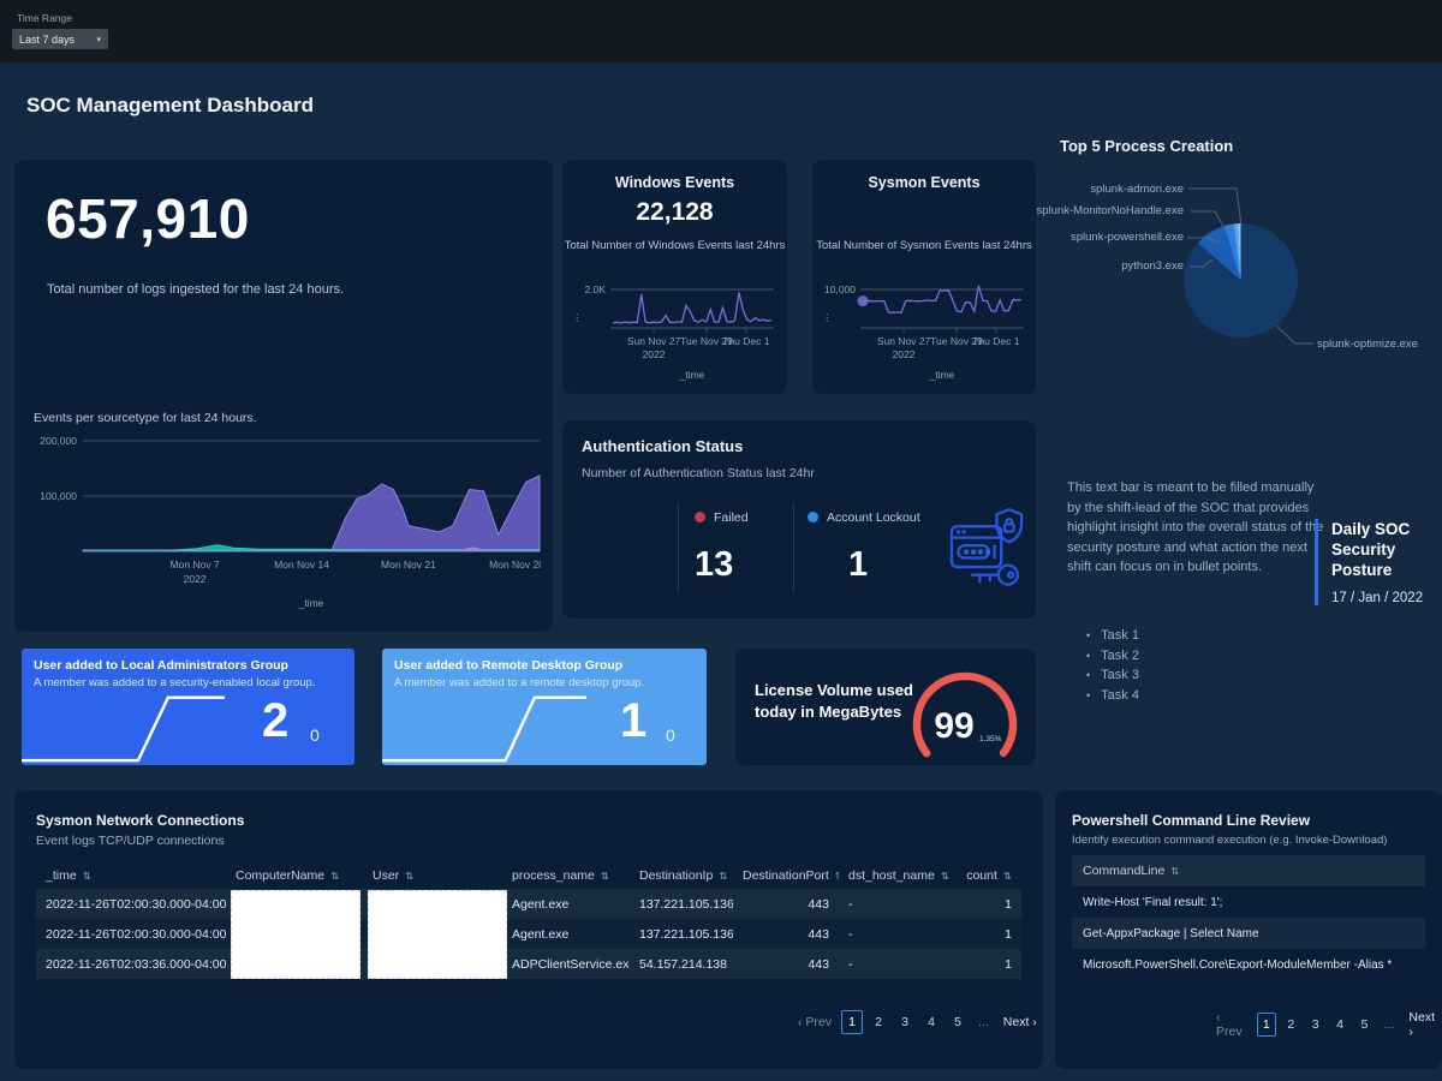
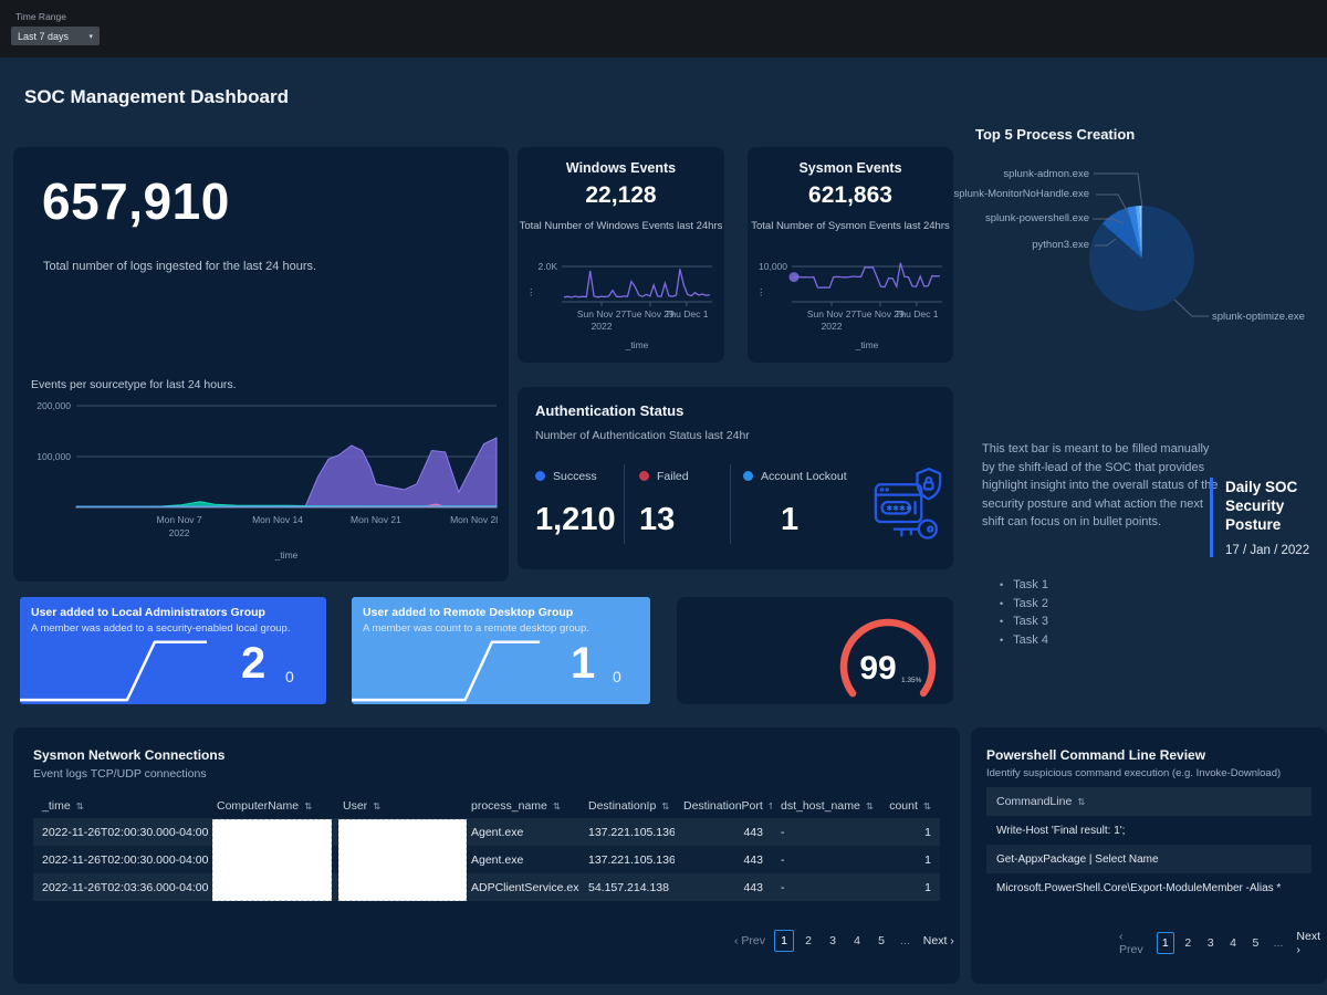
  Time Range
  Last 7 days
  SOC Management Dashboard
  657,910
  Total number of logs ingested for the last 24 hours.
  Events per sourcetype for last 24 hours.
  200,000
  100,000
  Mon Nov 7
  2022
  Mon Nov 14
  Mon Nov 21
  Mon Nov 2
  _time
  Windows Events
  22,128
  Total Number of Windows Events last 24hrs
  2.0K
  ⋮
  Sun Nov 27
  2022
  Tue Nov 29
  Thu Dec 1
  _time
  Sysmon Events
+ 621,863
  Total Number of Sysmon Events last 24hrs
  10,000
  ⋮
  Sun Nov 27
  2022
  Tue Nov 29
  Thu Dec 1
  _time
  Top 5 Process Creation
  splunk-admon.exe
  splunk-MonitorNoHandle.exe
  splunk-powershell.exe
  python3.exe
  splunk-optimize.exe
  Authentication Status
  Number of Authentication Status last 24hr
+ Success
+ 1,210
  Failed
  13
  Account Lockout
  1
  This text bar is meant to be filled manually by the shift-lead of the SOC that provides highlight insight into the overall status of the security posture and what action the next shift can focus on in bullet points.
  Daily SOC Security Posture
  17 / Jan / 2022
  • Task 1
  • Task 2
  • Task 3
  • Task 4
  User added to Local Administrators Group
  A member was added to a security-enabled local group.
  2
  0
  User added to Remote Desktop Group
- A member was added to a remote desktop group.
+ A member was count to a remote desktop group.
  1
  0
- License Volume used today in MegaBytes
  99
  Sysmon Network Connections
  Event logs TCP/UDP connections
  _time ⇅	ComputerName ⇅	User ⇅	process_name ⇅	DestinationIp ⇅	DestinationPort	dst_host_name ⇅	count ⇅
  2022-11-26T02:00:30.000-04:00			Agent.exe	137.221.105.136	443	-	1
  2022-11-26T02:00:30.000-04:00			Agent.exe	137.221.105.136	443	-	1
  2022-11-26T02:03:36.000-04:00			ADPClientService.ex	54.157.214.138	443	-	1
  ‹ Prev
  1
  2
  3
  4
  5
  ...
  Next ›
  Powershell Command Line Review
- Identify execution command execution (e.g. Invoke-Download)
+ Identify suspicious command execution (e.g. Invoke-Download)
  CommandLine
  ⇅
  Write-Host 'Final result: 1';
  Get-AppxPackage | Select Name
  Microsoft.PowerShell.Core\Export-ModuleMember -Alias *
  ‹ Prev
  1
  2
  3
  4
  5
  ...
  Next ›
